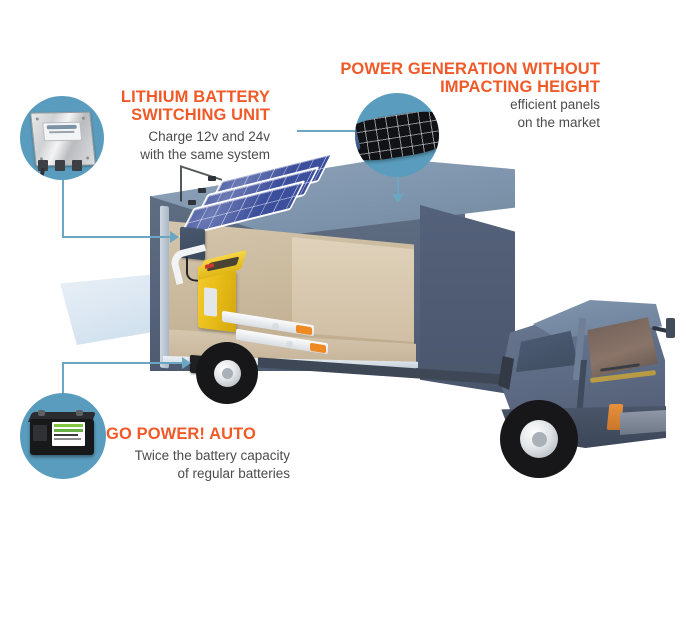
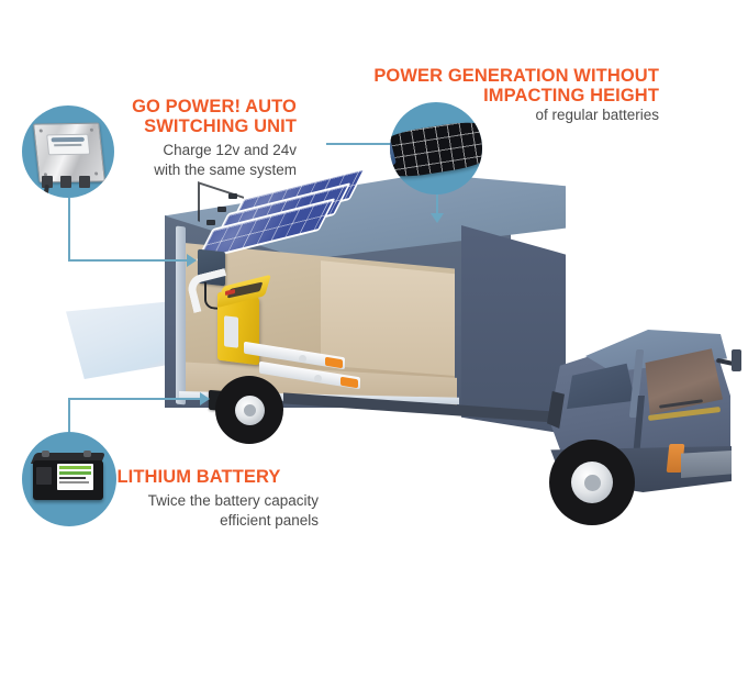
- LITHIUM BATTERY
+ GO POWER! AUTO
  SWITCHING UNIT
  Charge 12v and 24v
  with the same system
  POWER GENERATION WITHOUT
  IMPACTING HEIGHT
- efficient panels
+ of regular batteries
- on the market
- GO POWER! AUTO
+ LITHIUM BATTERY
  Twice the battery capacity
- of regular batteries
+ efficient panels
